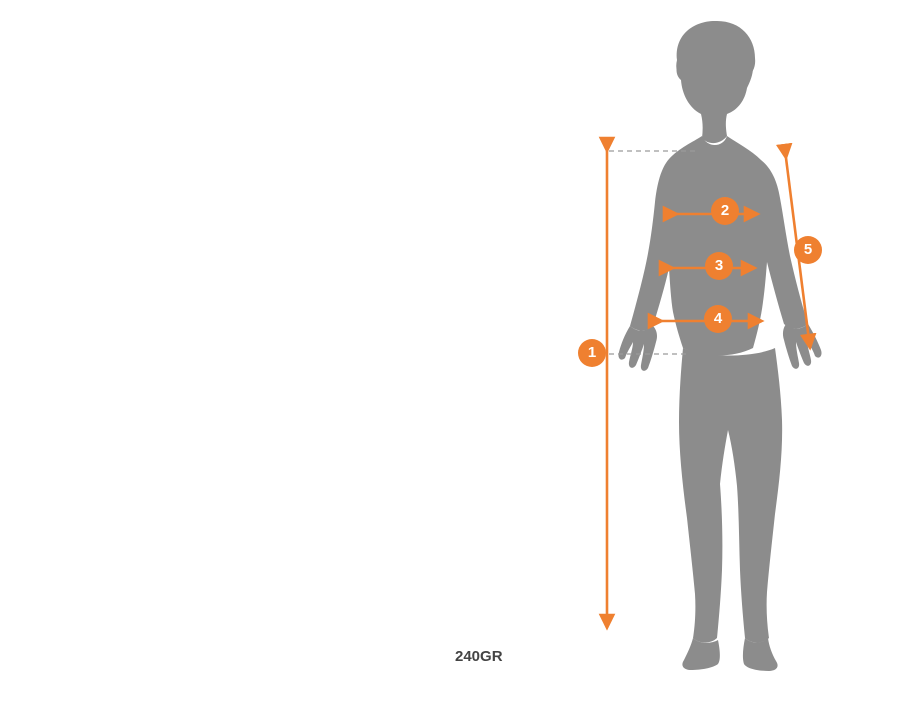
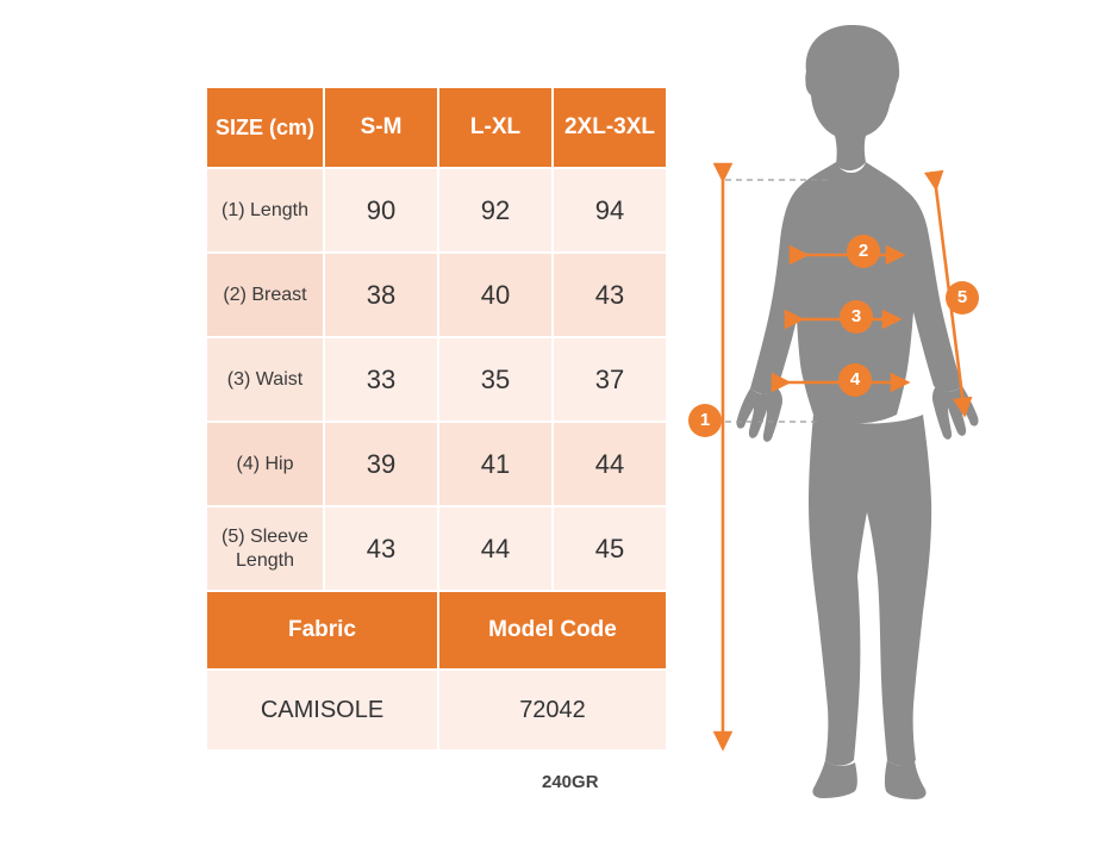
+ SIZE (cm)	S-M	L-XL	2XL-3XL
+ (1) Length	90	92	94
+ (2) Breast	38	40	43
+ (3) Waist	33	35	37
+ (4) Hip	39	41	44
+ (5) Sleeve Length	43	44	45
+ Fabric	Model Code
+ CAMISOLE	72042
  240GR
  1
  2
  3
  4
  5
